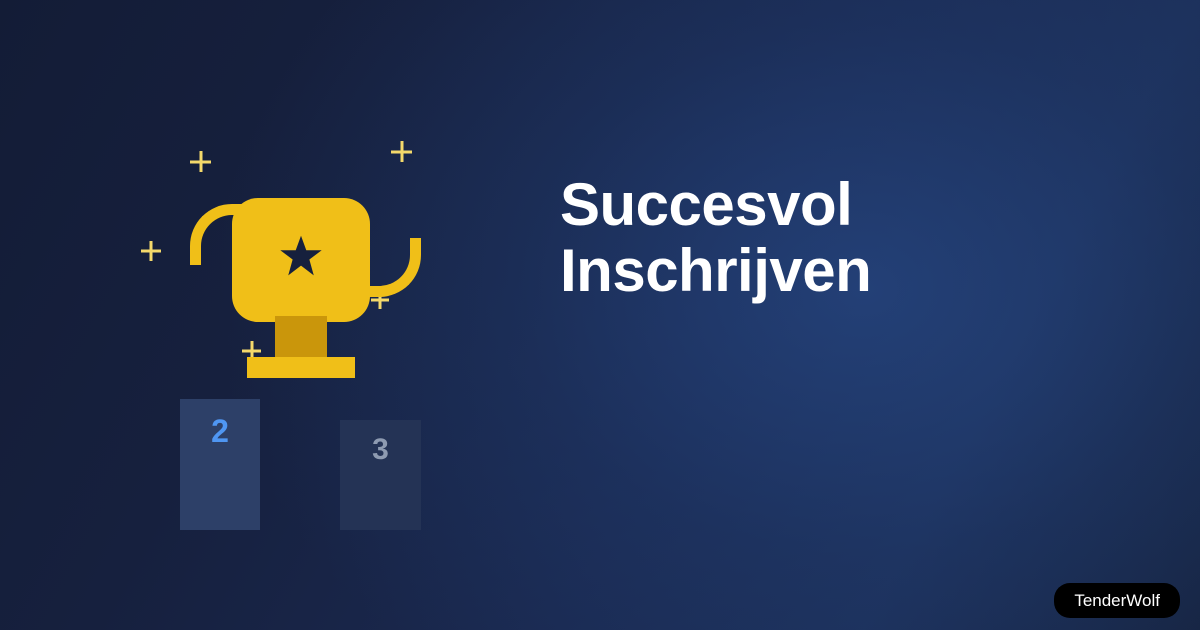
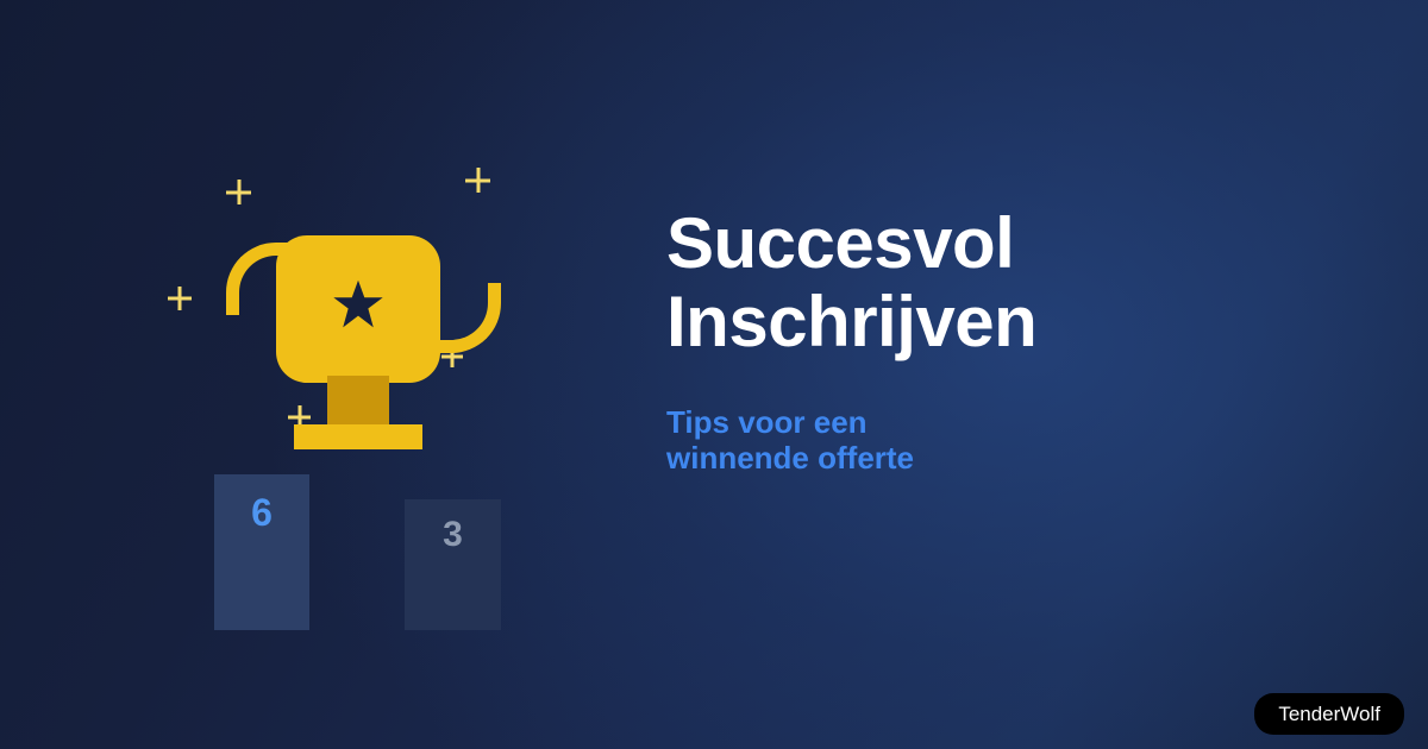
- 2
+ 6
  3
  Succesvol
  Inschrijven
+ Tips voor een
+ winnende offerte
  TenderWolf
